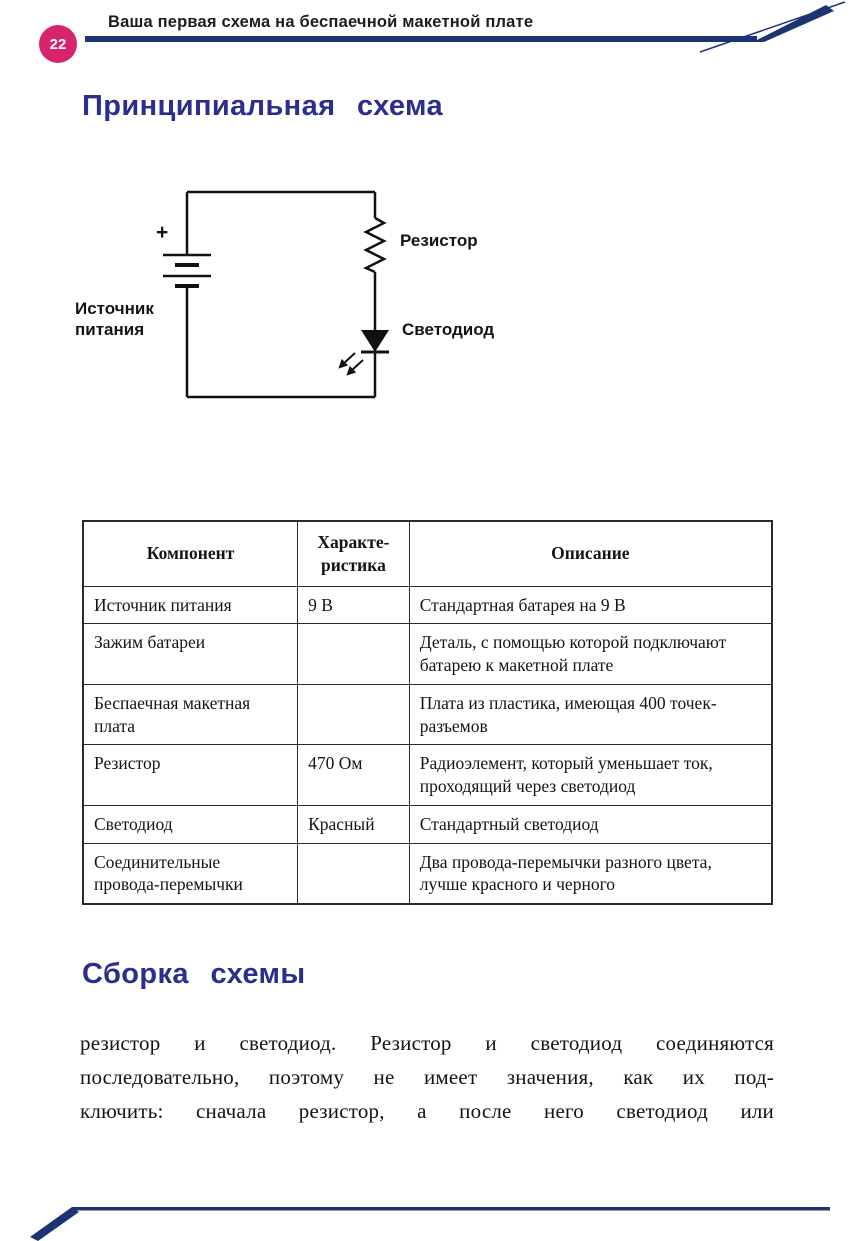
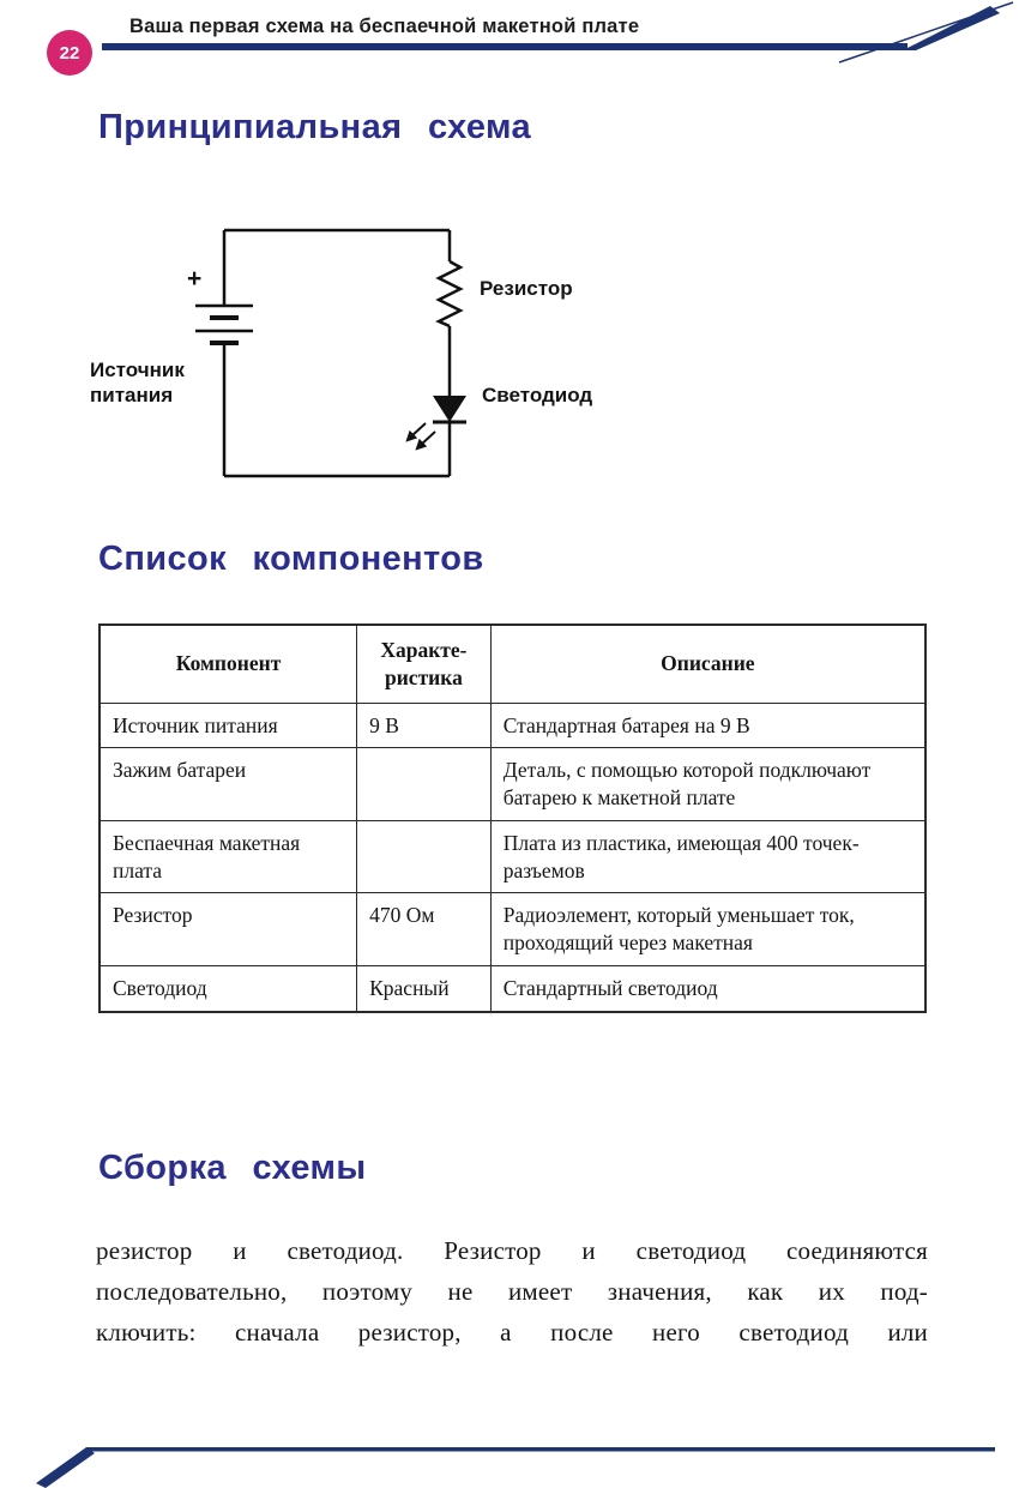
  22
  Ваша первая схема на беспаечной макетной плате
  Принципиальная схема
  +
  Источник
  питания
  Резистор
  Светодиод
+ Список компонентов
  Компонент	Характе- ристика	Описание
  Источник питания	9 В	Стандартная батарея на 9 В
  Зажим батареи		Деталь, с помощью которой подключают батарею к макетной плате
  Беспаечная макетная плата		Плата из пластика, имеющая 400 точек-разъемов
- Резистор	470 Ом	Радиоэлемент, который уменьшает ток, проходящий через светодиод
+ Резистор	470 Ом	Радиоэлемент, который уменьшает ток, проходящий через макетная
  Светодиод	Красный	Стандартный светодиод
- Соединительные провода-перемычки		Два провода-перемычки разного цвета, лучше красного и черного
  Сборка схемы
  резистор и светодиод. Резистор и светодиод соединяются
  последовательно, поэтому не имеет значения, как их под-
  ключить: сначала резистор, а после него светодиод или
